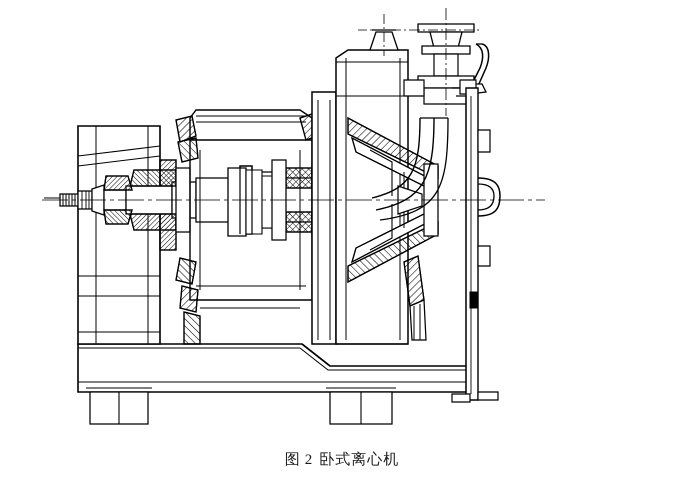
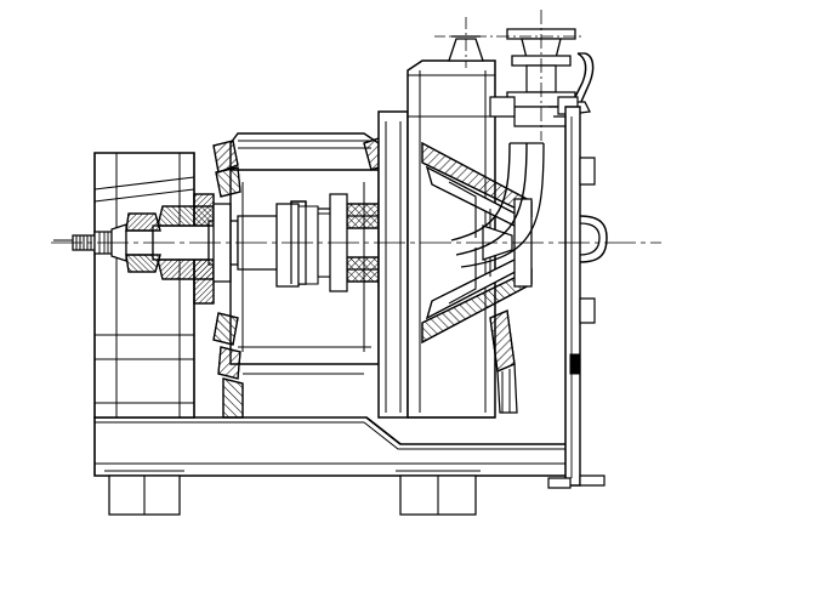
- 图 2 卧式离心机
